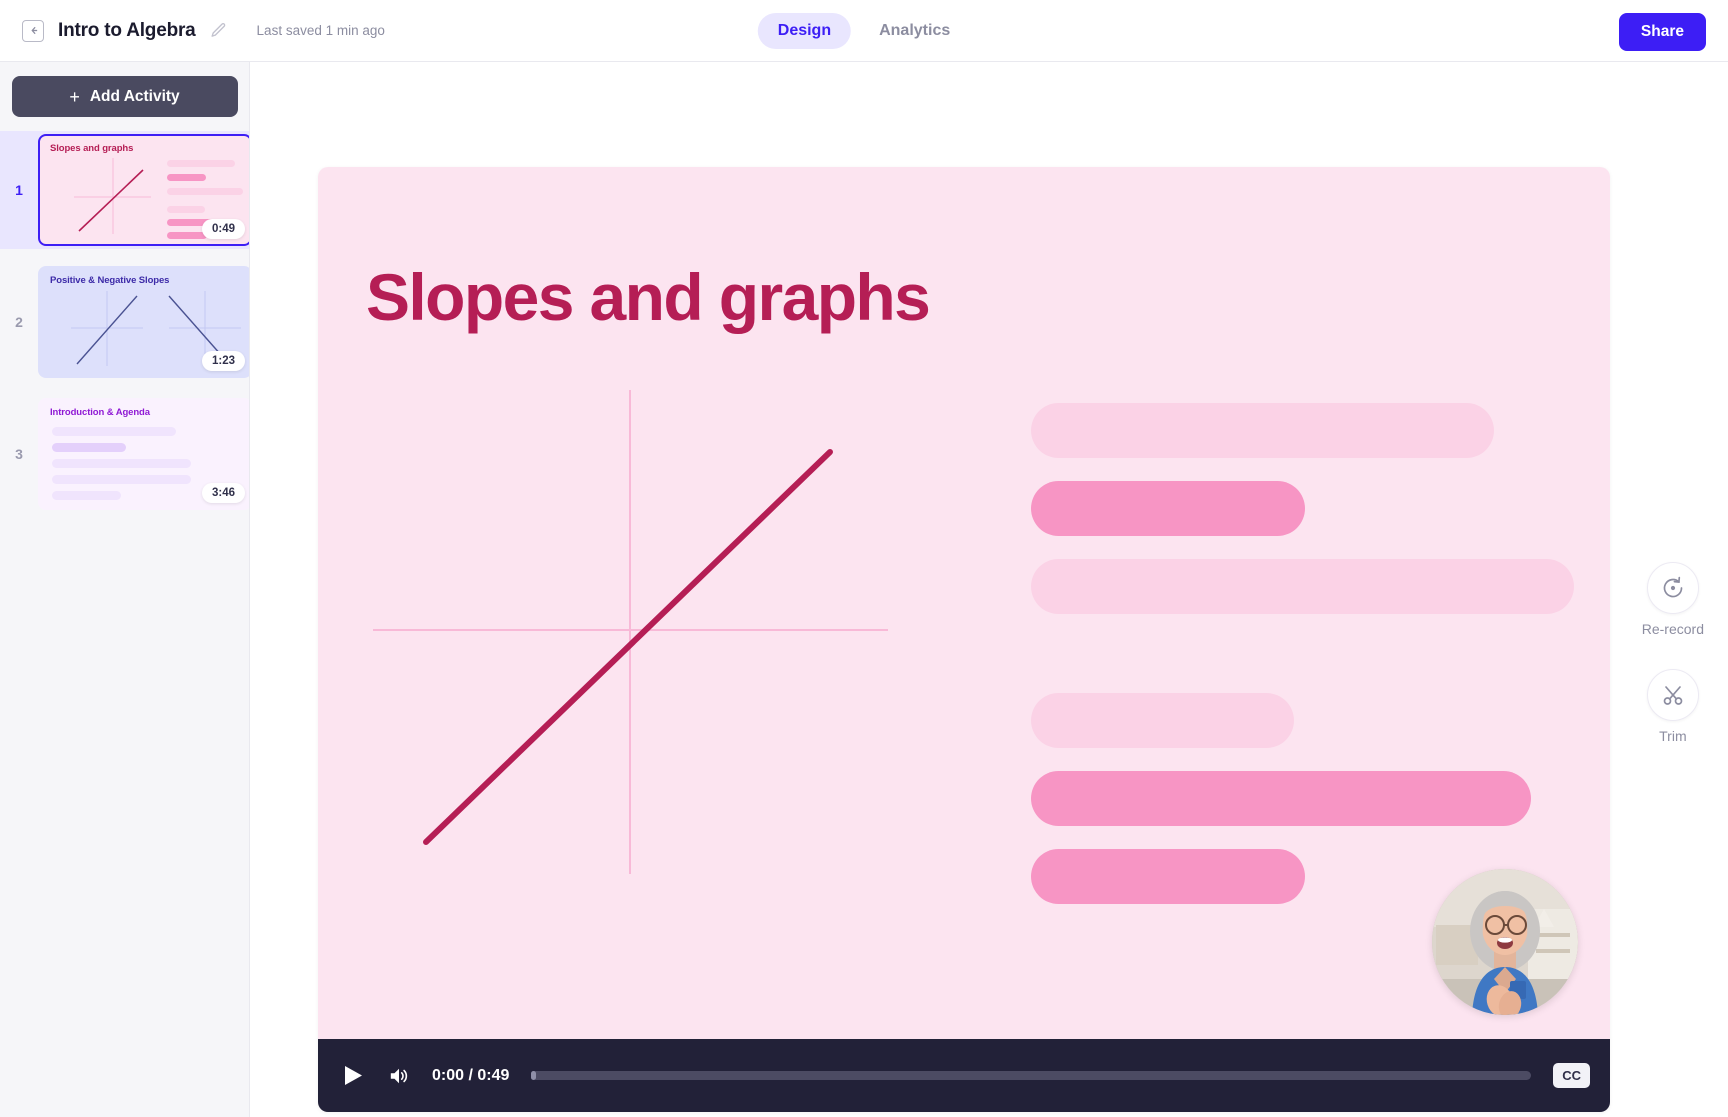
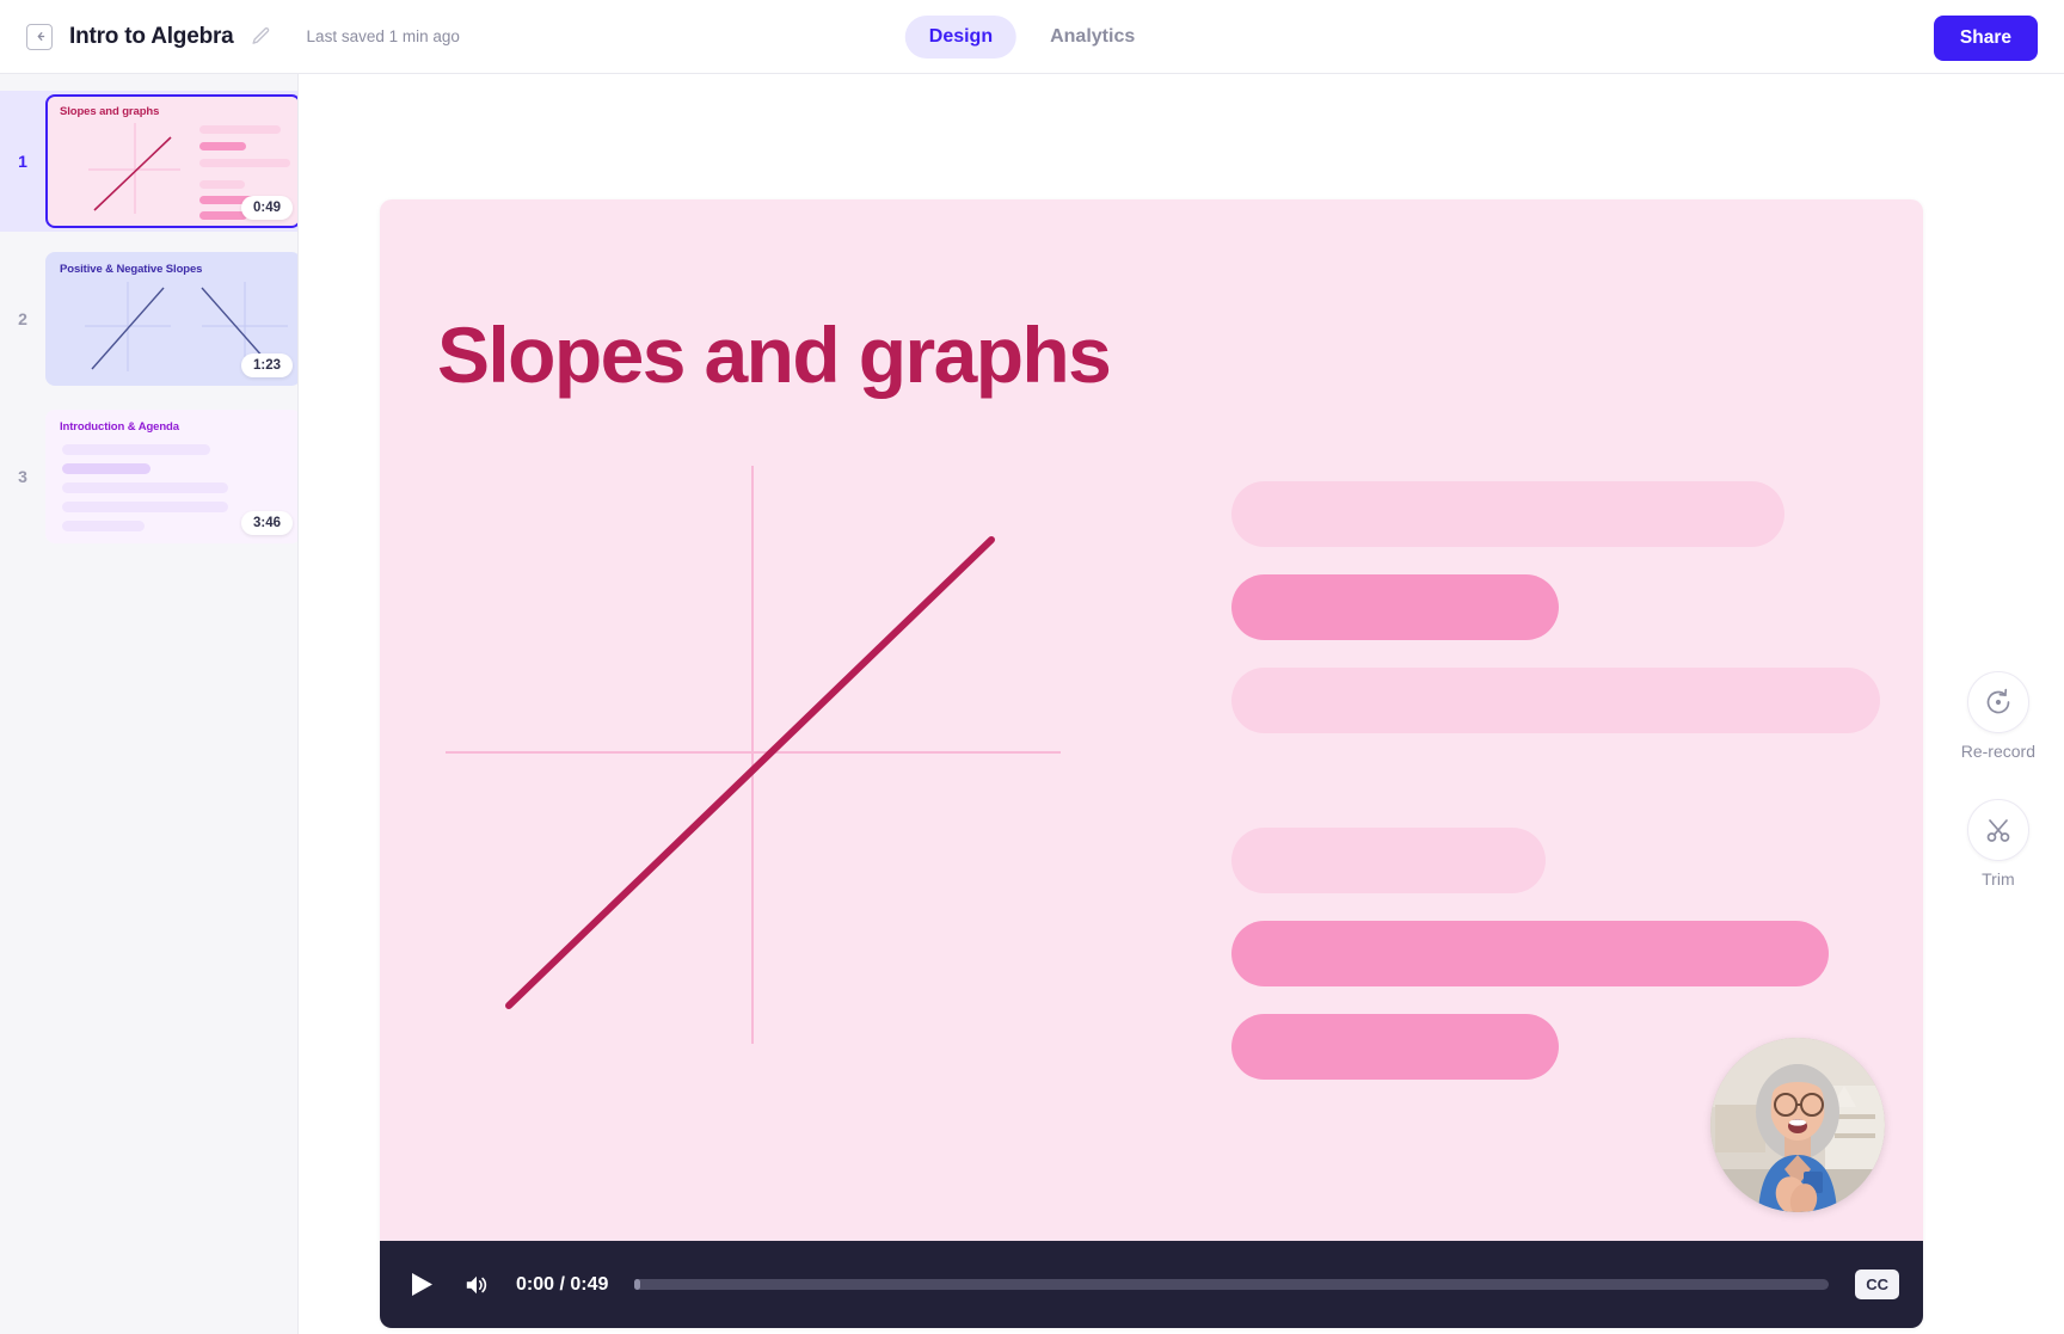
  Intro to Algebra
  Last saved 1 min ago
  Design
  Analytics
  Share
- +
- Add Activity
  1
  Slopes and graphs
  0:49
  2
  Positive & Negative Slopes
  1:23
  3
  Introduction & Agenda
  3:46
  Slopes and graphs
  0:00 / 0:49
  CC
  Re-record
  Trim
